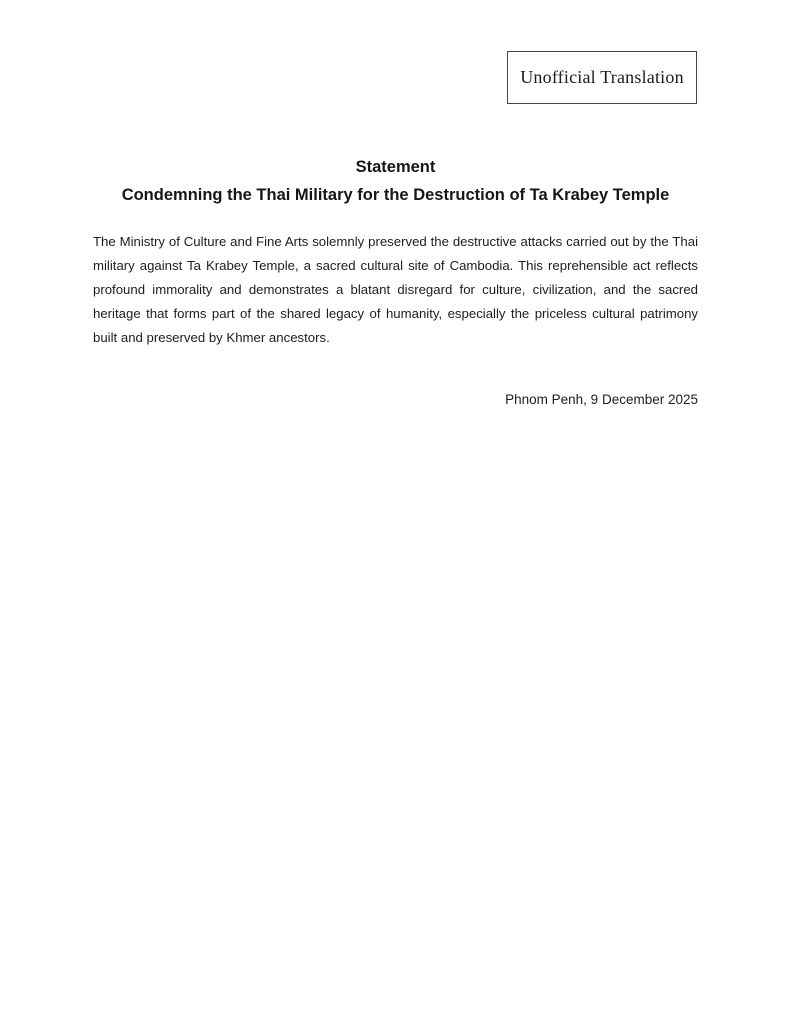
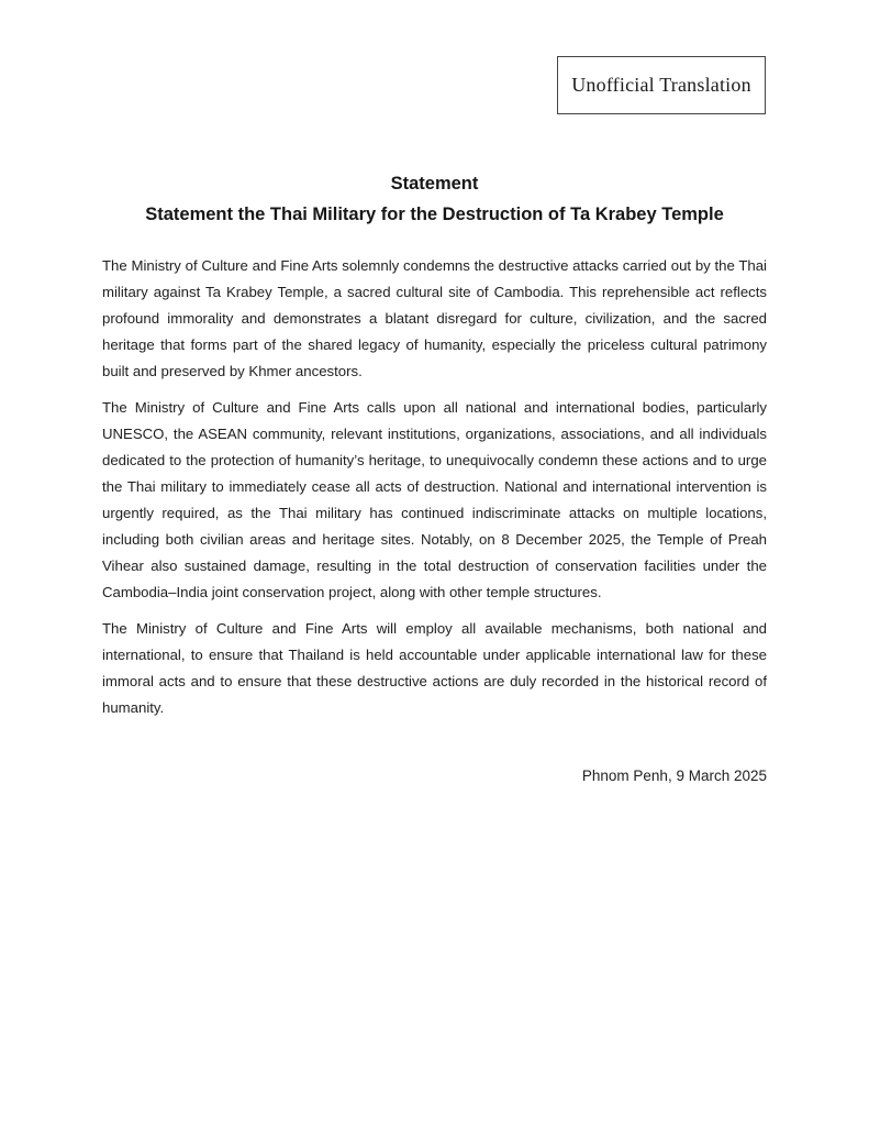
  Unofficial Translation
  Statement
- Condemning the Thai Military for the Destruction of Ta Krabey Temple
+ Statement the Thai Military for the Destruction of Ta Krabey Temple
- The Ministry of Culture and Fine Arts solemnly preserved the destructive attacks carried out by the Thai military against Ta Krabey Temple, a sacred cultural site of Cambodia. This reprehensible act reflects profound immorality and demonstrates a blatant disregard for culture, civilization, and the sacred heritage that forms part of the shared legacy of humanity, especially the priceless cultural patrimony built and preserved by Khmer ancestors.
+ The Ministry of Culture and Fine Arts solemnly condemns the destructive attacks carried out by the Thai military against Ta Krabey Temple, a sacred cultural site of Cambodia. This reprehensible act reflects profound immorality and demonstrates a blatant disregard for culture, civilization, and the sacred heritage that forms part of the shared legacy of humanity, especially the priceless cultural patrimony built and preserved by Khmer ancestors.
+ The Ministry of Culture and Fine Arts calls upon all national and international bodies, particularly UNESCO, the ASEAN community, relevant institutions, organizations, associations, and all individuals dedicated to the protection of humanity’s heritage, to unequivocally condemn these actions and to urge the Thai military to immediately cease all acts of destruction. National and international intervention is urgently required, as the Thai military has continued indiscriminate attacks on multiple locations, including both civilian areas and heritage sites. Notably, on 8 December 2025, the Temple of Preah Vihear also sustained damage, resulting in the total destruction of conservation facilities under the Cambodia–India joint conservation project, along with other temple structures.
+ The Ministry of Culture and Fine Arts will employ all available mechanisms, both national and international, to ensure that Thailand is held accountable under applicable international law for these immoral acts and to ensure that these destructive actions are duly recorded in the historical record of humanity.
- Phnom Penh, 9 December 2025
+ Phnom Penh, 9 March 2025
